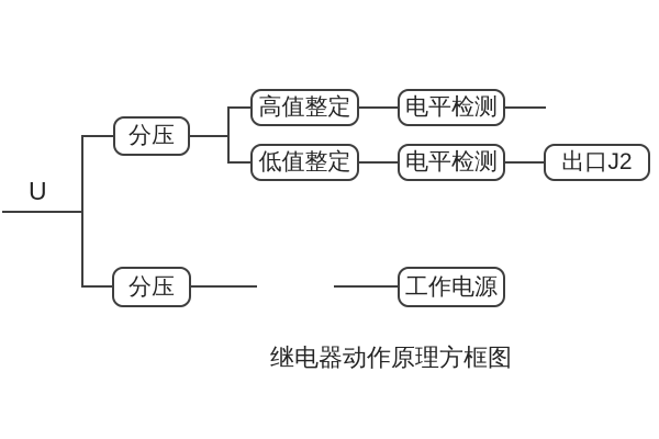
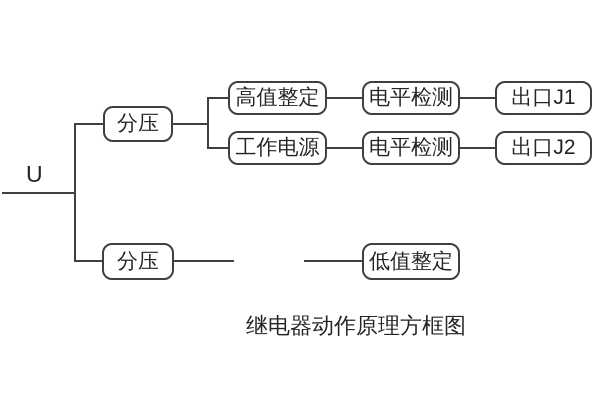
  U
  分压
  高值整定
  电平检测
+ 出口J1
- 低值整定
+ 工作电源
  电平检测
  出口J2
  分压
- 工作电源
+ 低值整定
  继电器动作原理方框图
